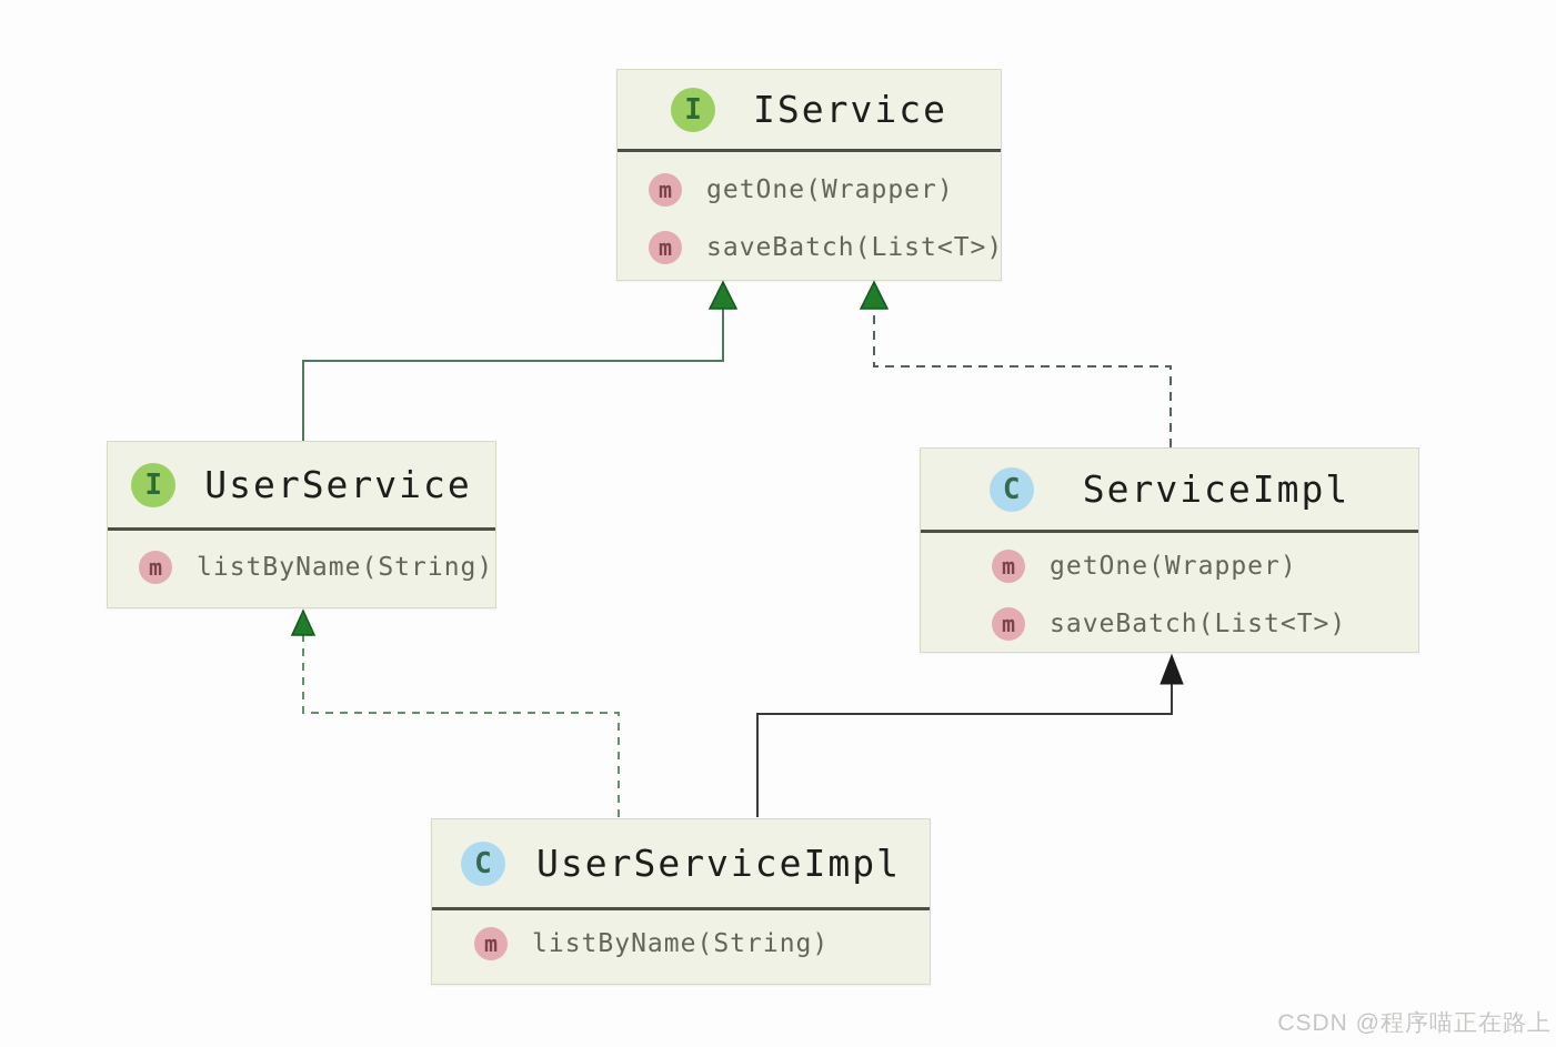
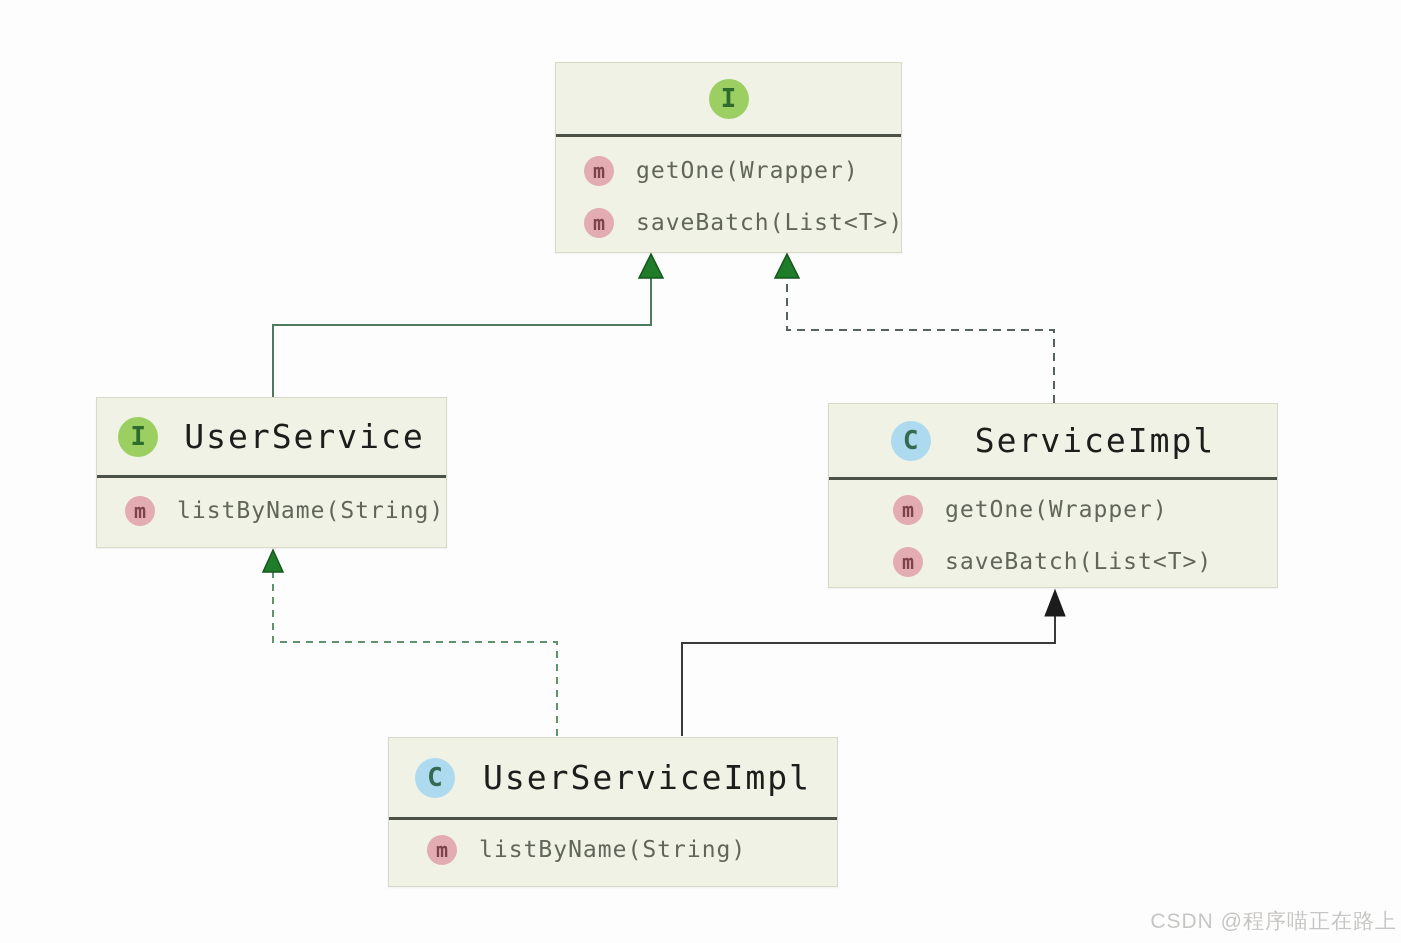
  I
- IService
  m
  getOne(Wrapper)
  m
  saveBatch(List<T>)
  I
  UserService
  m
  listByName(String)
  C
  ServiceImpl
  m
  getOne(Wrapper)
  m
  saveBatch(List<T>)
  C
  UserServiceImpl
  m
  listByName(String)
  CSDN @程序喵正在路上
